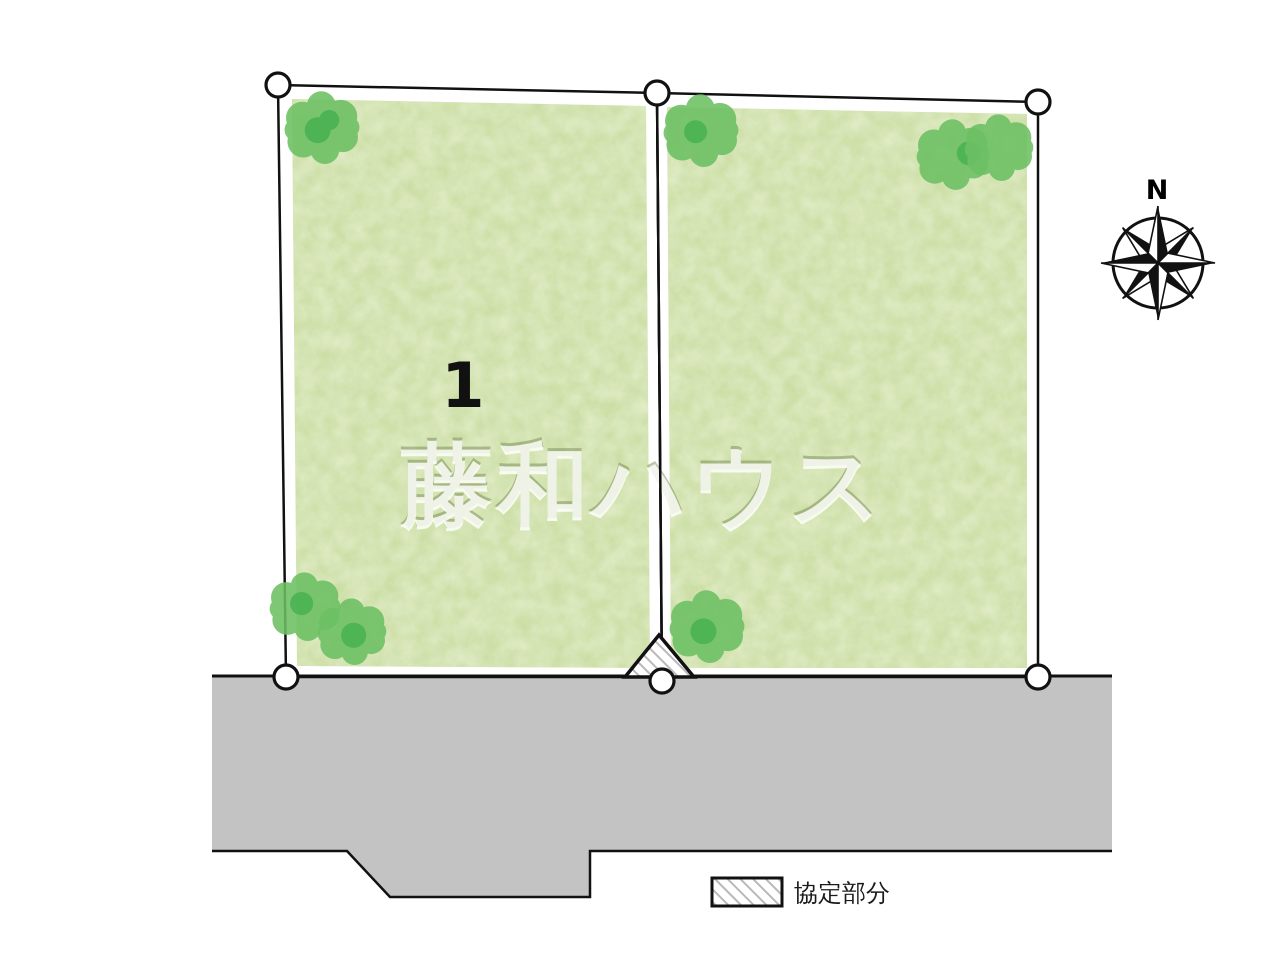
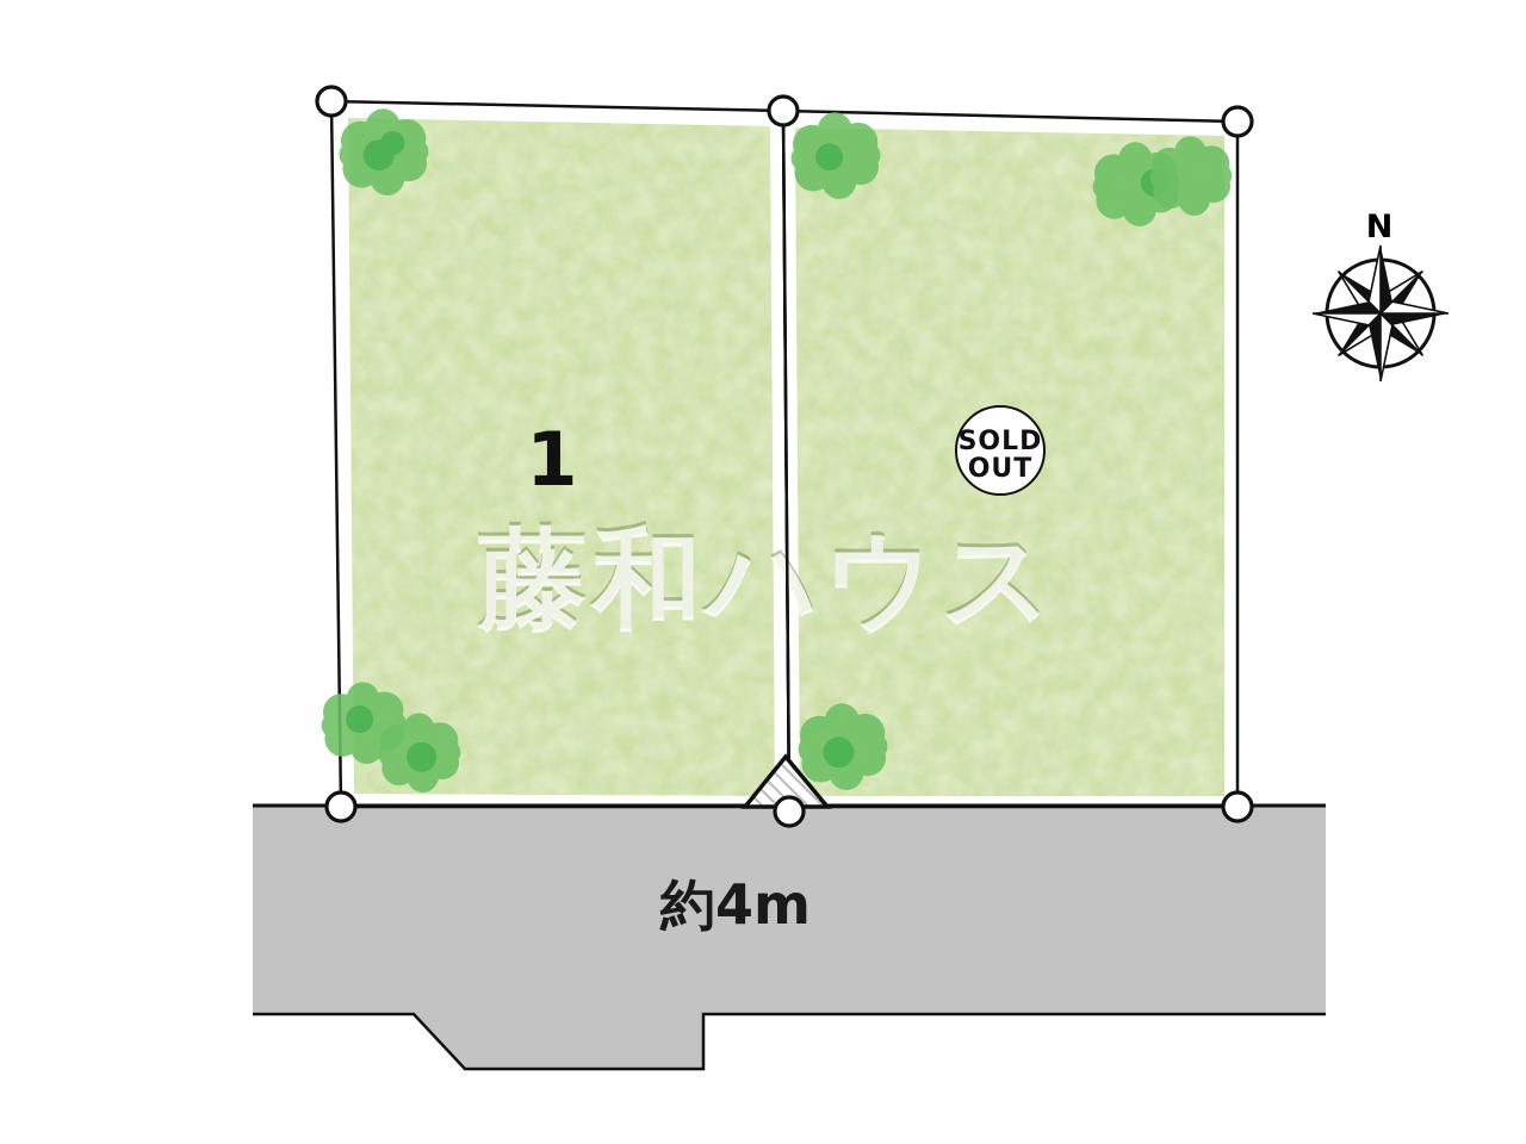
  藤和ハウス
  1
+ SOLD
+ OUT
+ 約4m
  N
- 協定部分
